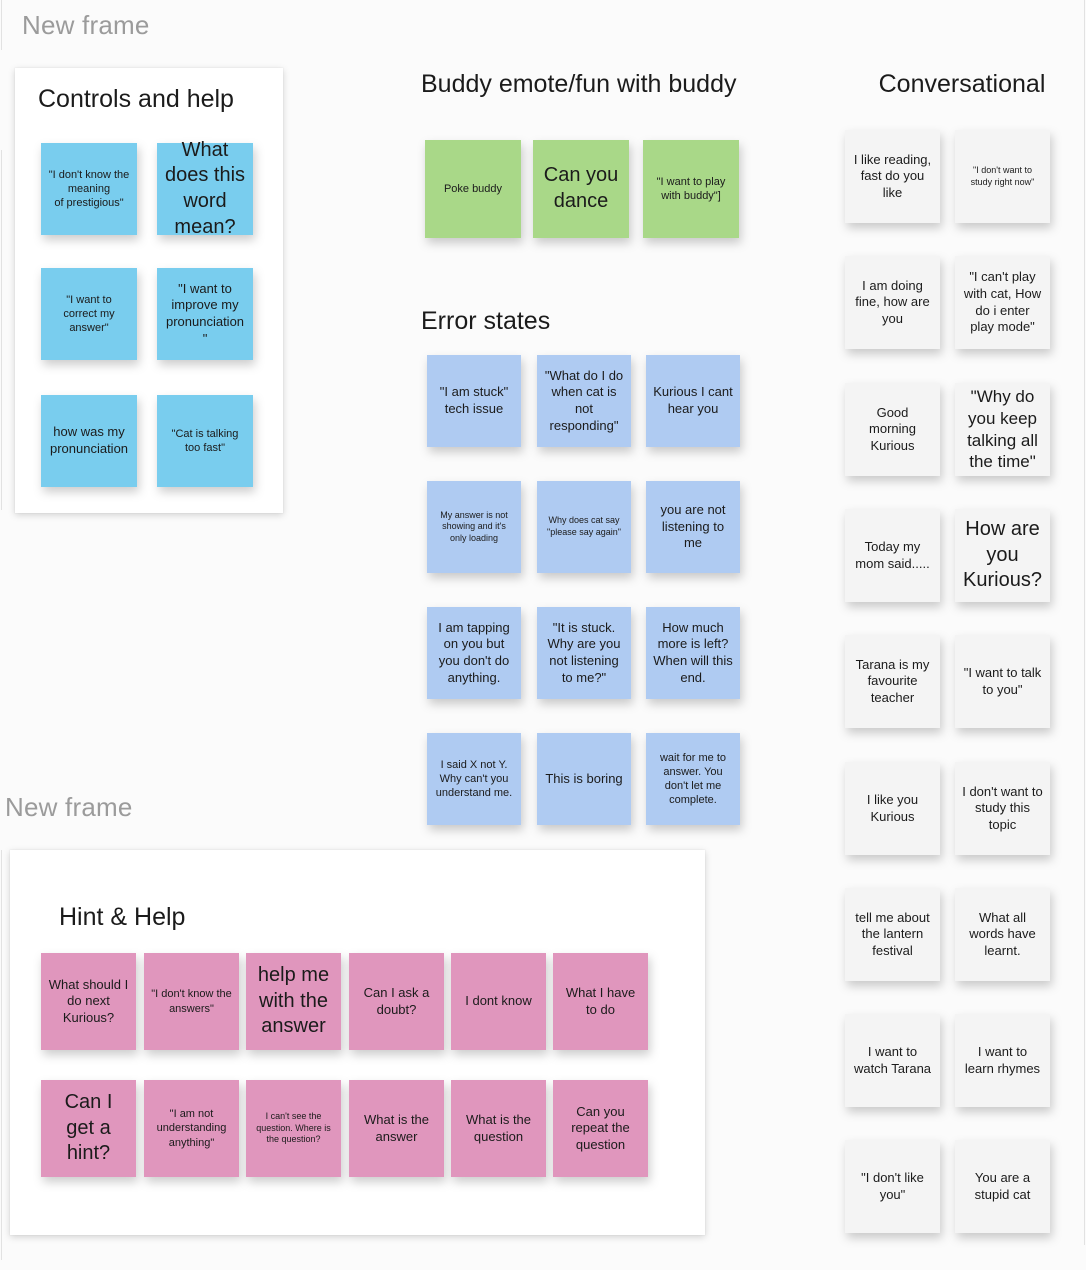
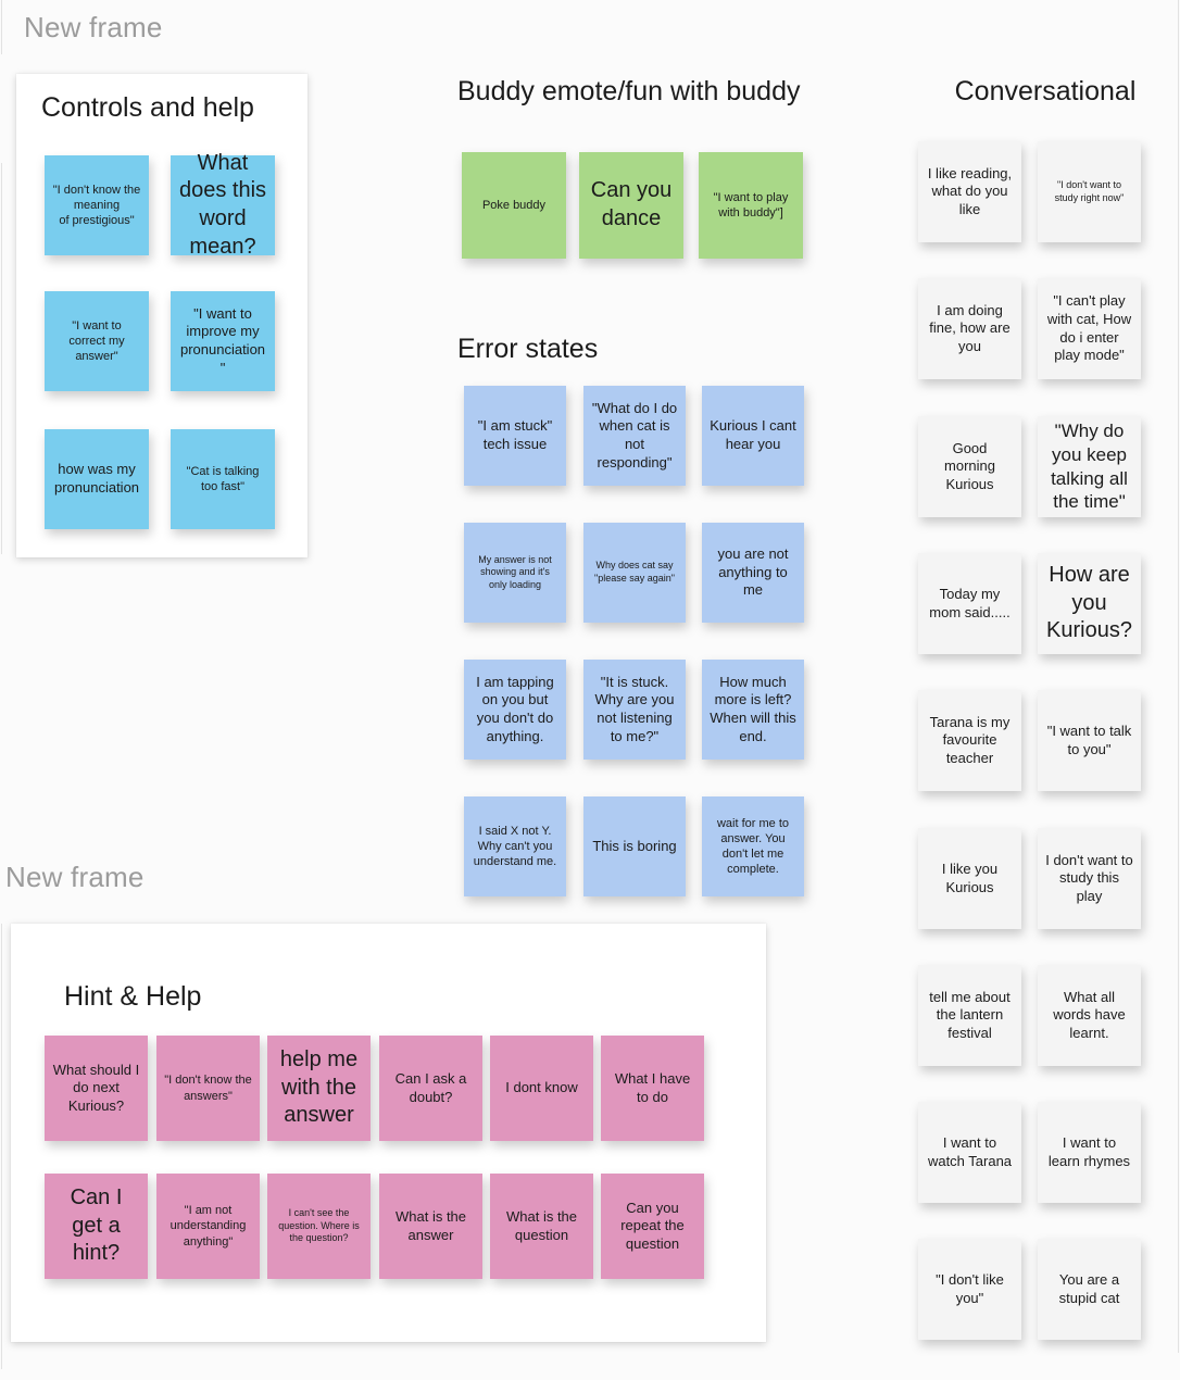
  New frame
  Controls and help
  "I don't know the meaning
  of prestigious"
  What does this word mean?
  "I want to correct my answer"
  "I want to improve my pronunciation "
  how was my pronunciation
  "Cat is talking too fast"
  Buddy emote/fun with buddy
  Poke buddy
  Can you dance
  "I want to play with buddy"]
  Error states
  "I am stuck" tech issue
  "What do I do when cat is not responding"
  Kurious I cant hear you
  My answer is not showing and it's only loading
  Why does cat say "please say again"
- you are not listening to me
+ you are not anything to me
  I am tapping on you but you don't do anything.
  "It is stuck. Why are you not listening to me?"
  How much more is left? When will this end.
  I said X not Y. Why can't you understand me.
  This is boring
  wait for me to answer. You don't let me complete.
  Conversational
- I like reading, fast do you like
+ I like reading, what do you like
  "I don't want to study right now"
  I am doing fine, how are you
  "I can't play with cat, How do i enter play mode"
  Good morning Kurious
  "Why do you keep talking all the time"
  Today my mom said.....
  How are you Kurious?
  Tarana is my favourite teacher
  "I want to talk to you"
  I like you Kurious
- I don't want to study this topic
+ I don't want to study this play
  tell me about the lantern festival
  What all words have learnt.
  I want to watch Tarana
  I want to learn rhymes
  "I don't like you"
  You are a stupid cat
  New frame
  Hint & Help
  What should I do next Kurious?
  "I don't know the answers"
  help me with the answer
  Can I ask a doubt?
  I dont know
  What I have to do
  Can I get a hint?
  "I am not understanding anything"
  I can't see the question. Where is the question?
  What is the answer
  What is the question
  Can you repeat the question
